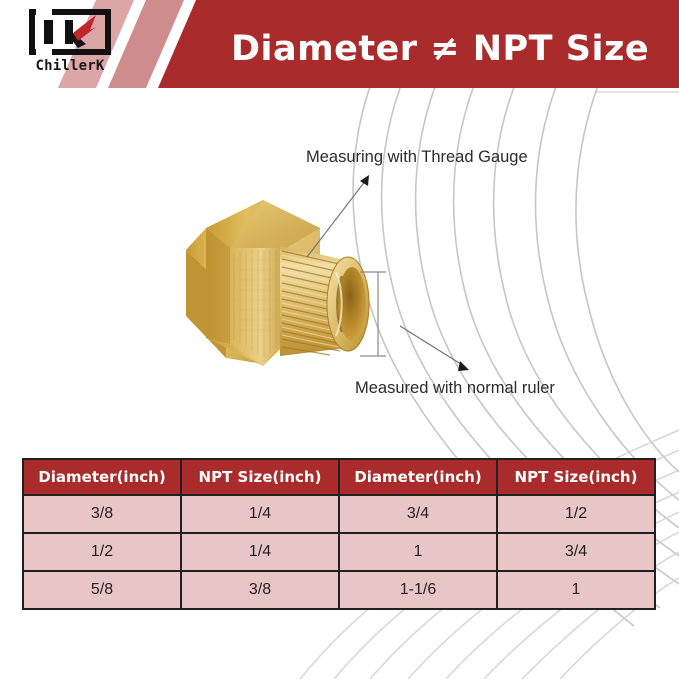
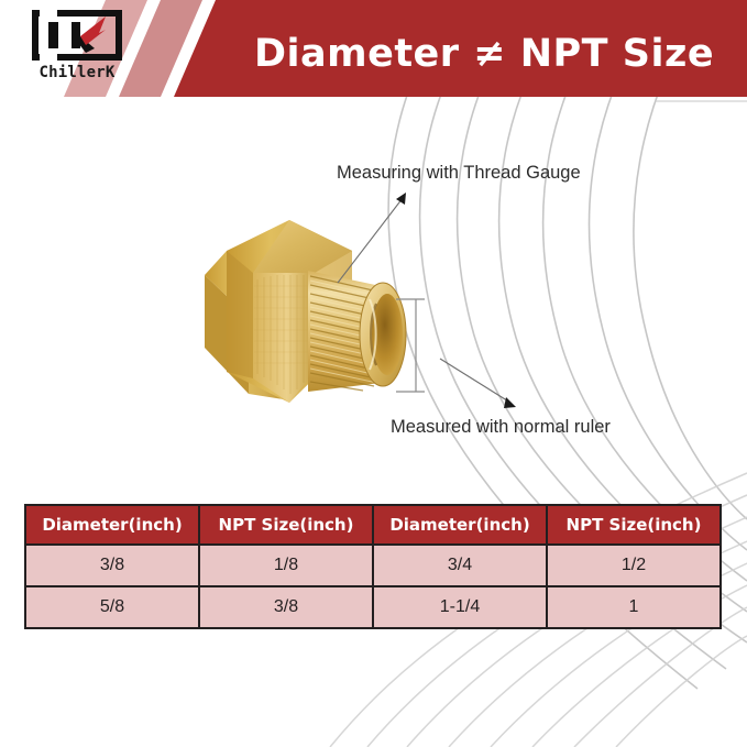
  Diameter ≠ NPT Size
  ChillerK
  Measuring with Thread Gauge
  Measured with normal ruler
  Diameter(inch)	NPT Size(inch)	Diameter(inch)	NPT Size(inch)
- 3/8	1/4	3/4	1/2
+ 3/8	1/8	3/4	1/2
- 1/2	1/4	1	3/4
- 5/8	3/8	1-1/6	1
+ 5/8	3/8	1-1/4	1
